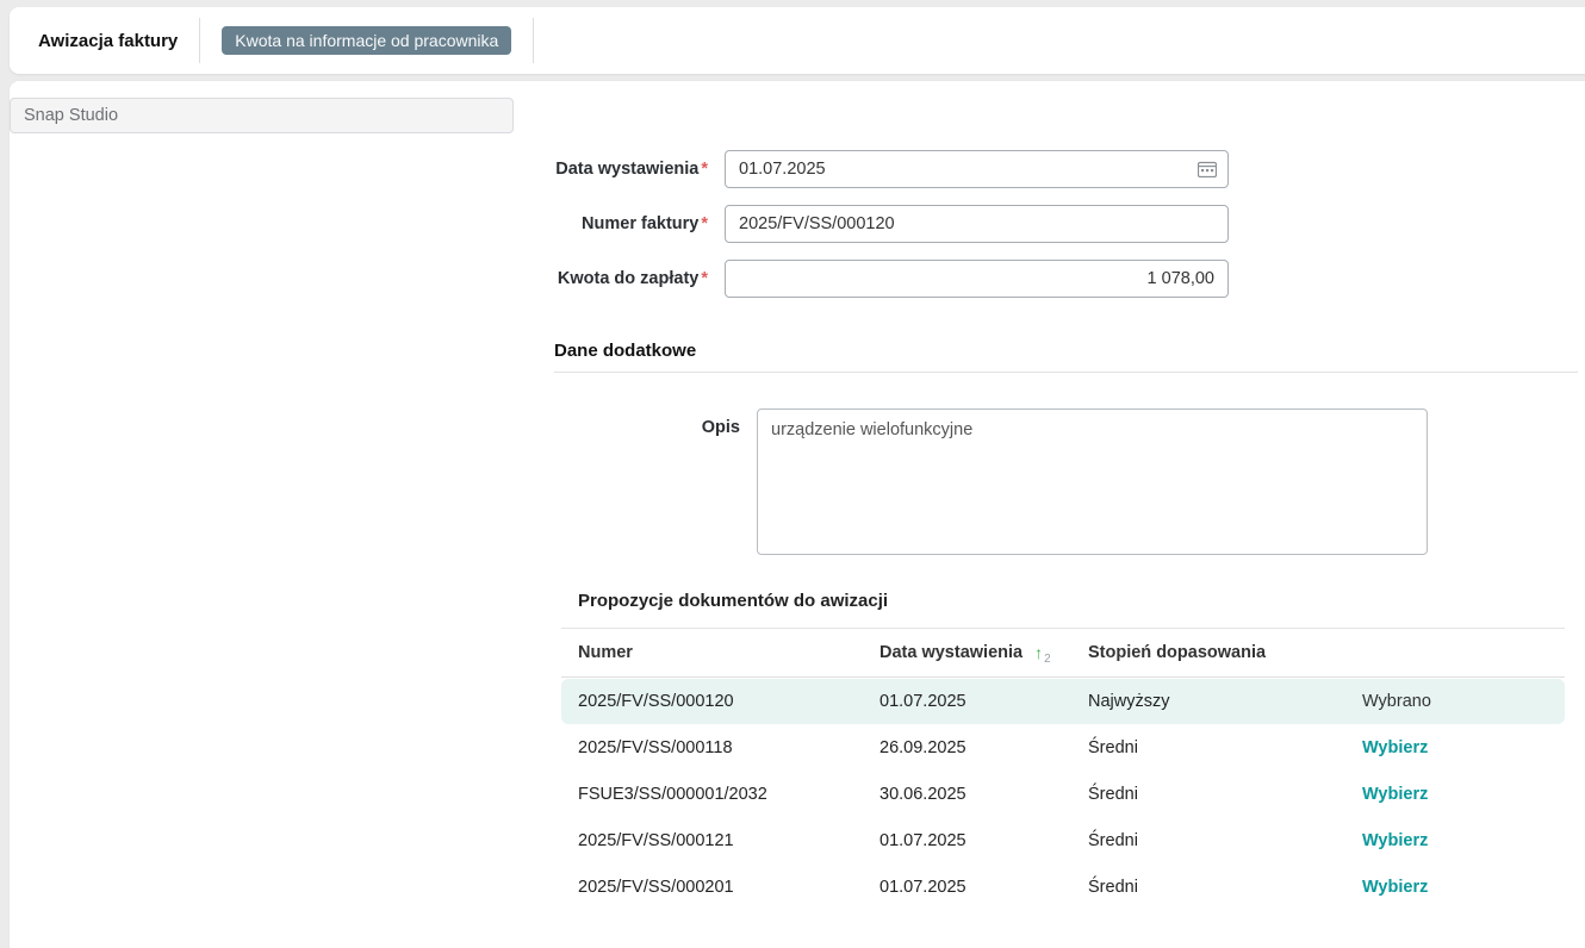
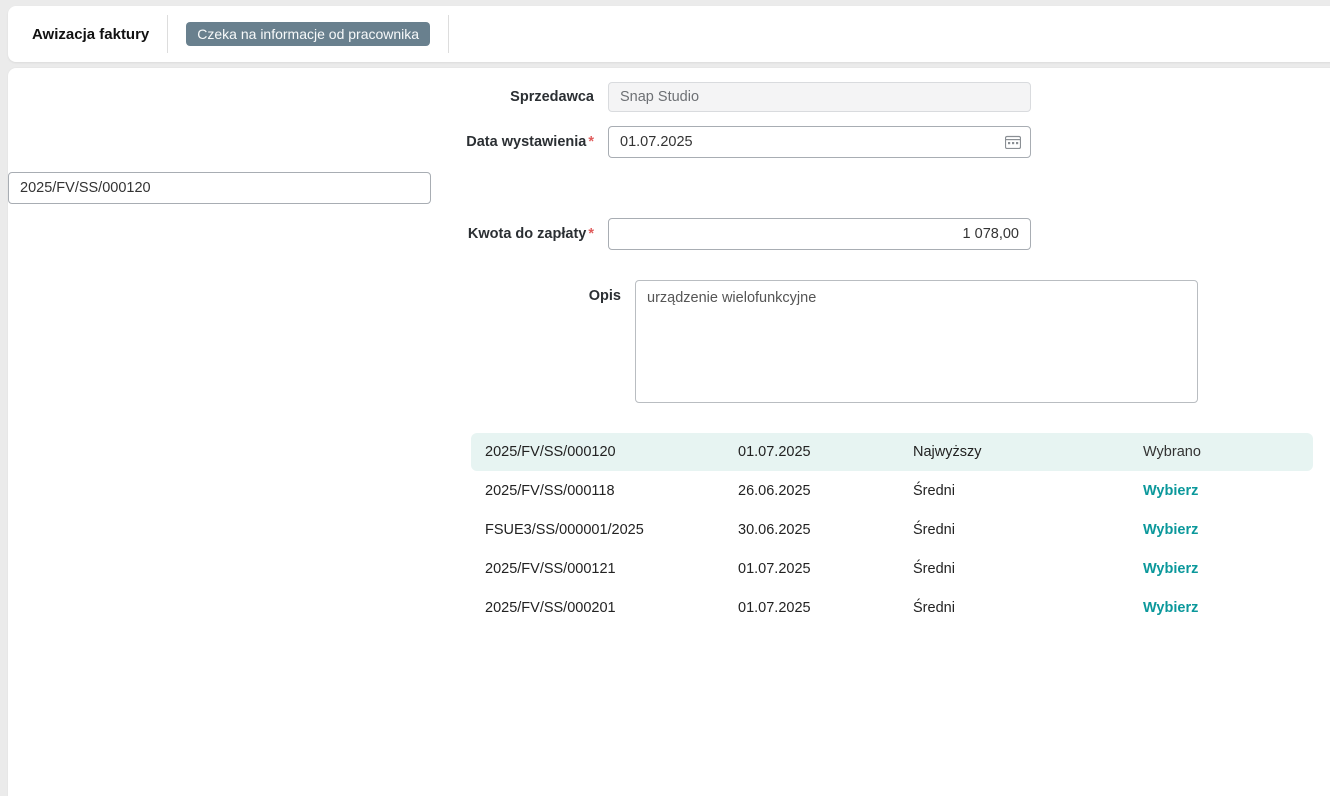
  Awizacja faktury
- Kwota na informacje od pracownika
+ Czeka na informacje od pracownika
+ Sprzedawca
  Snap Studio
  Data wystawienia *
  01.07.2025
- Numer faktury *
  2025/FV/SS/000120
  Kwota do zapłaty *
  1 078,00
- Dane dodatkowe
  Opis
  urządzenie wielofunkcyjne
- Propozycje dokumentów do awizacji
- Numer
- Data wystawienia
- ↑
- 2
- Stopień dopasowania
  2025/FV/SS/000120
  01.07.2025
  Najwyższy
  Wybrano
  2025/FV/SS/000118
- 26.09.2025
+ 26.06.2025
  Średni
  Wybierz
- FSUE3/SS/000001/2032
+ FSUE3/SS/000001/2025
  30.06.2025
  Średni
  Wybierz
  2025/FV/SS/000121
  01.07.2025
  Średni
  Wybierz
  2025/FV/SS/000201
  01.07.2025
  Średni
  Wybierz
